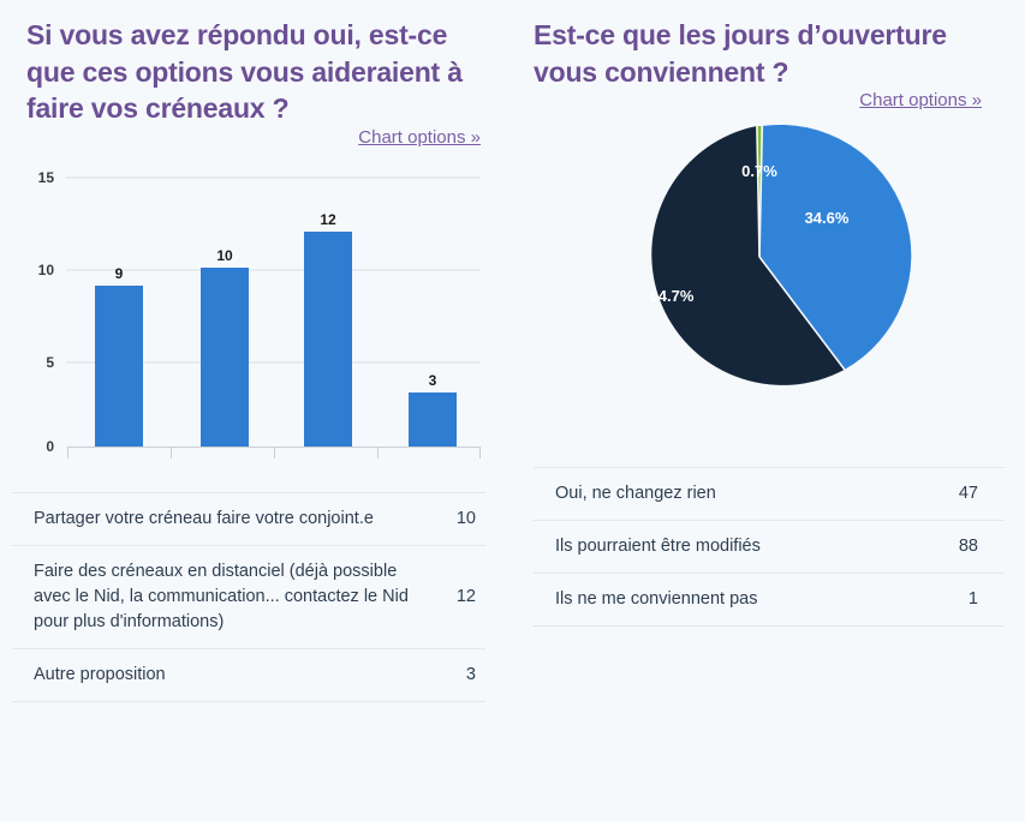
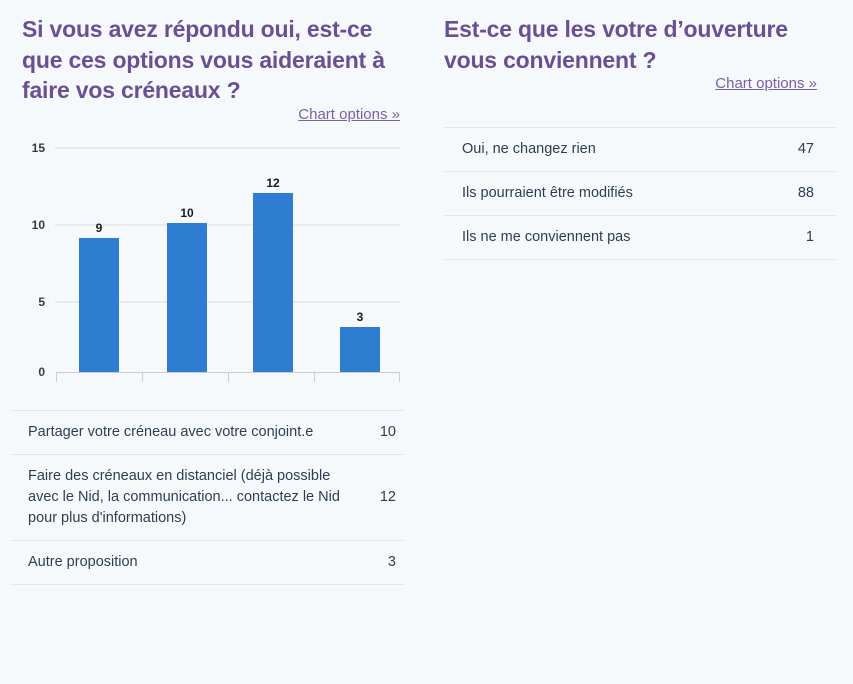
  Si vous avez répondu oui, est-ce que ces options vous aideraient à faire vos créneaux ?
  Chart options »
  15
  10
  5
  0
  9
  10
  12
  3
- Partager votre créneau faire votre conjoint.e	10
+ Partager votre créneau avec votre conjoint.e	10
  Faire des créneaux en distanciel (déjà possible avec le Nid, la communication... contactez le Nid pour plus d'informations)	12
  Autre proposition	3
- Est-ce que les jours d’ouverture vous conviennent ?
+ Est-ce que les votre d’ouverture vous conviennent ?
  Chart options »
- 34.6%
- 64.7%
- 0.7%
  Oui, ne changez rien	47
  Ils pourraient être modifiés	88
  Ils ne me conviennent pas	1
